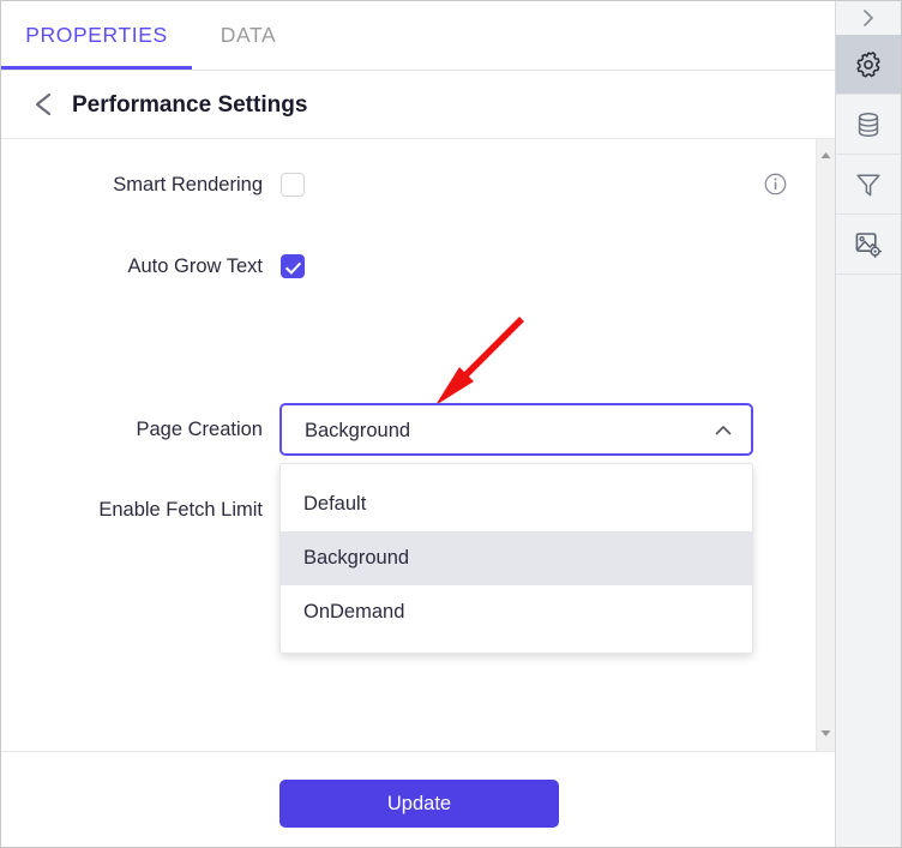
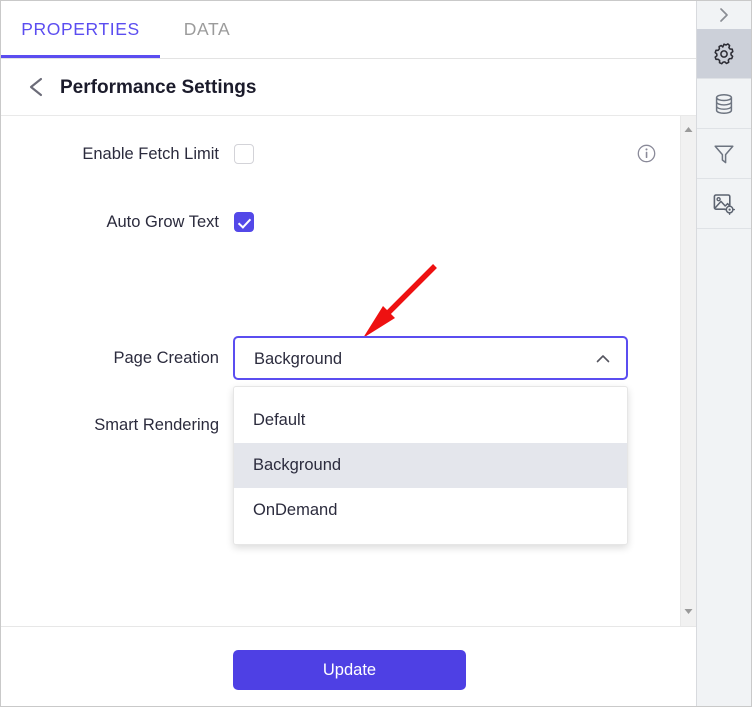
  PROPERTIES
  DATA
  Performance Settings
- Smart Rendering
+ Enable Fetch Limit
  Auto Grow Text
- Enable Fetch Limit
+ Smart Rendering
  Page Creation
  Background
  Default
  Background
  OnDemand
  Update
